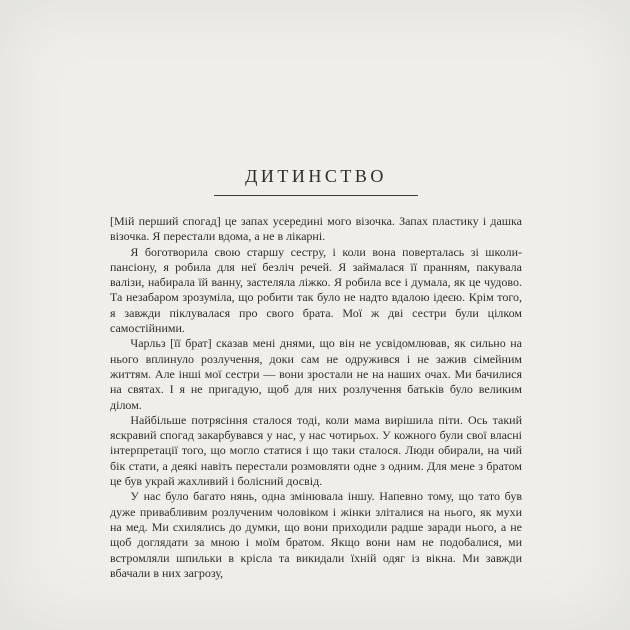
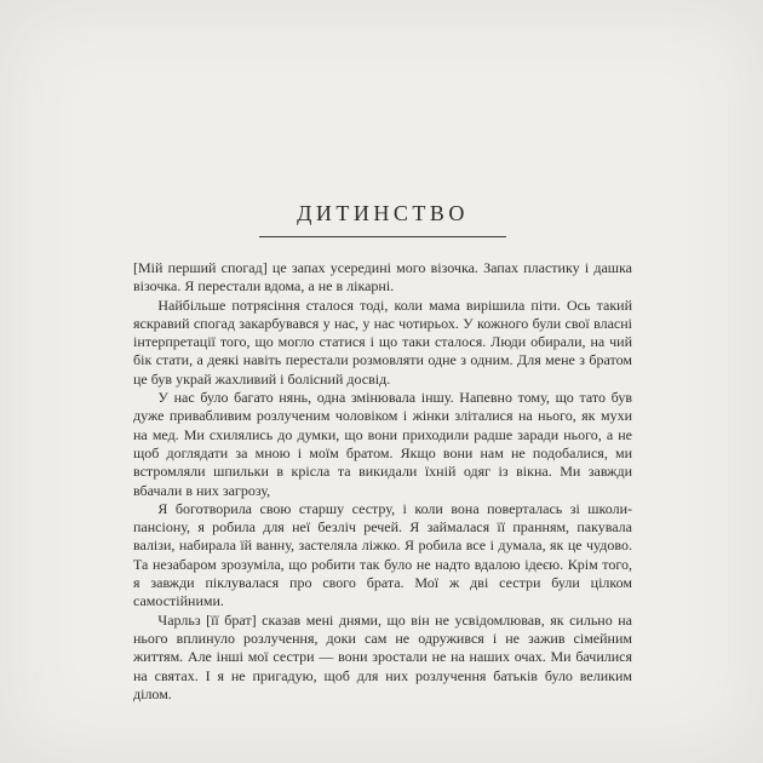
  ДИТИНСТВО
  [Мій перший спогад] це запах усередині мого візочка. Запах пластику і дашка візочка. Я перестали вдома, а не в лікарні.
- Я боготворила свою старшу сестру, і коли вона поверталась зі школи-пансіону, я робила для неї безліч речей. Я займалася її пранням, пакувала валізи, набирала їй ванну, застеляла ліжко. Я робила все і думала, як це чудово. Та незабаром зрозуміла, що робити так було не надто вдалою ідеєю. Крім того, я завжди піклувалася про свого брата. Мої ж дві сестри були цілком самостійними.
+ Найбільше потрясіння сталося тоді, коли мама вирішила піти. Ось такий яскравий спогад закарбувався у нас, у нас чотирьох. У кожного були свої власні інтерпретації того, що могло статися і що таки сталося. Люди обирали, на чий бік стати, а деякі навіть перестали розмовляти одне з одним. Для мене з братом це був украй жахливий і болісний досвід.
- Чарльз [її брат] сказав мені днями, що він не усвідомлював, як сильно на нього вплинуло розлучення, доки сам не одружився і не зажив сімейним життям. Але інші мої сестри — вони зростали не на наших очах. Ми бачилися на святах. І я не пригадую, щоб для них розлучення батьків було великим ділом.
+ У нас було багато нянь, одна змінювала іншу. Напевно тому, що тато був дуже привабливим розлученим чоловіком і жінки зліталися на нього, як мухи на мед. Ми схилялись до думки, що вони приходили радше заради нього, а не щоб доглядати за мною і моїм братом. Якщо вони нам не подобалися, ми встромляли шпильки в крісла та викидали їхній одяг із вікна. Ми завжди вбачали в них загрозу,
- Найбільше потрясіння сталося тоді, коли мама вирішила піти. Ось такий яскравий спогад закарбувався у нас, у нас чотирьох. У кожного були свої власні інтерпретації того, що могло статися і що таки сталося. Люди обирали, на чий бік стати, а деякі навіть перестали розмовляти одне з одним. Для мене з братом це був украй жахливий і болісний досвід.
+ Я боготворила свою старшу сестру, і коли вона поверталась зі школи-пансіону, я робила для неї безліч речей. Я займалася її пранням, пакувала валізи, набирала їй ванну, застеляла ліжко. Я робила все і думала, як це чудово. Та незабаром зрозуміла, що робити так було не надто вдалою ідеєю. Крім того, я завжди піклувалася про свого брата. Мої ж дві сестри були цілком самостійними.
- У нас було багато нянь, одна змінювала іншу. Напевно тому, що тато був дуже привабливим розлученим чоловіком і жінки зліталися на нього, як мухи на мед. Ми схилялись до думки, що вони приходили радше заради нього, а не щоб доглядати за мною і моїм братом. Якщо вони нам не подобалися, ми встромляли шпильки в крісла та викидали їхній одяг із вікна. Ми завжди вбачали в них загрозу,
+ Чарльз [її брат] сказав мені днями, що він не усвідомлював, як сильно на нього вплинуло розлучення, доки сам не одружився і не зажив сімейним життям. Але інші мої сестри — вони зростали не на наших очах. Ми бачилися на святах. І я не пригадую, щоб для них розлучення батьків було великим ділом.
